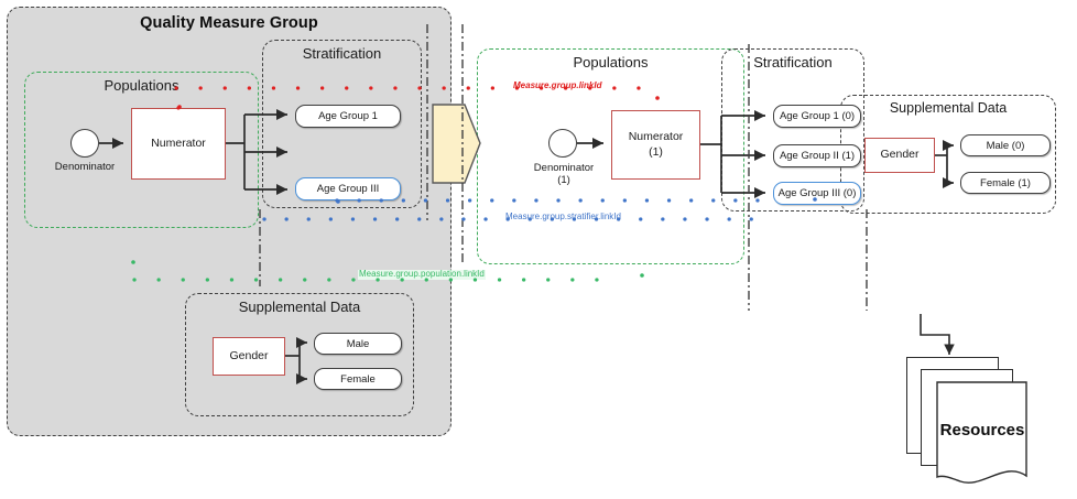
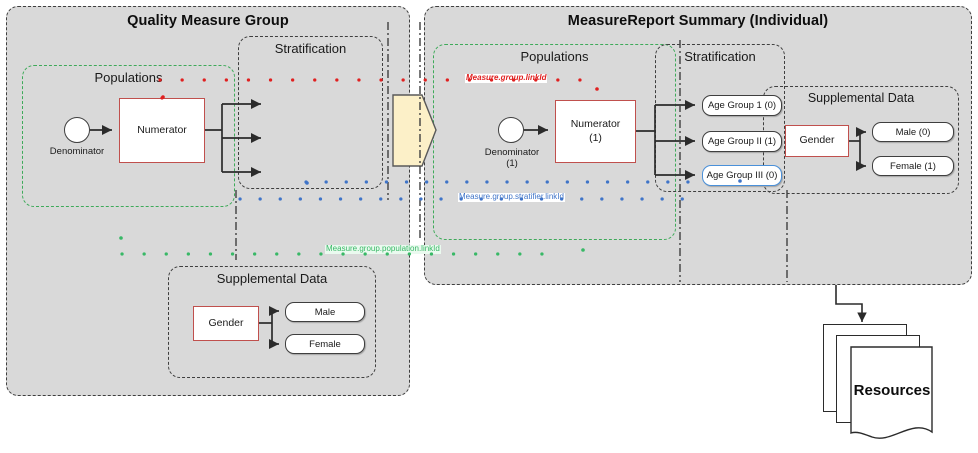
  Quality Measure Group
  Populations
  Stratification
  Denominator
  Numerator
- Age Group 1
- Age Group III
  Supplemental Data
  Gender
  Male
  Female
+ MeasureReport Summary (Individual)
  Populations
  Stratification
  Supplemental Data
  Denominator
  (1)
  Numerator
  (1)
  Age Group 1 (0)
  Age Group II (1)
  Age Group III (0)
  Gender
  Male (0)
  Female (1)
  Measure.group.linkId
  Measure.group.stratifier.linkId
  Measure.group.population.linkId
  Resources
